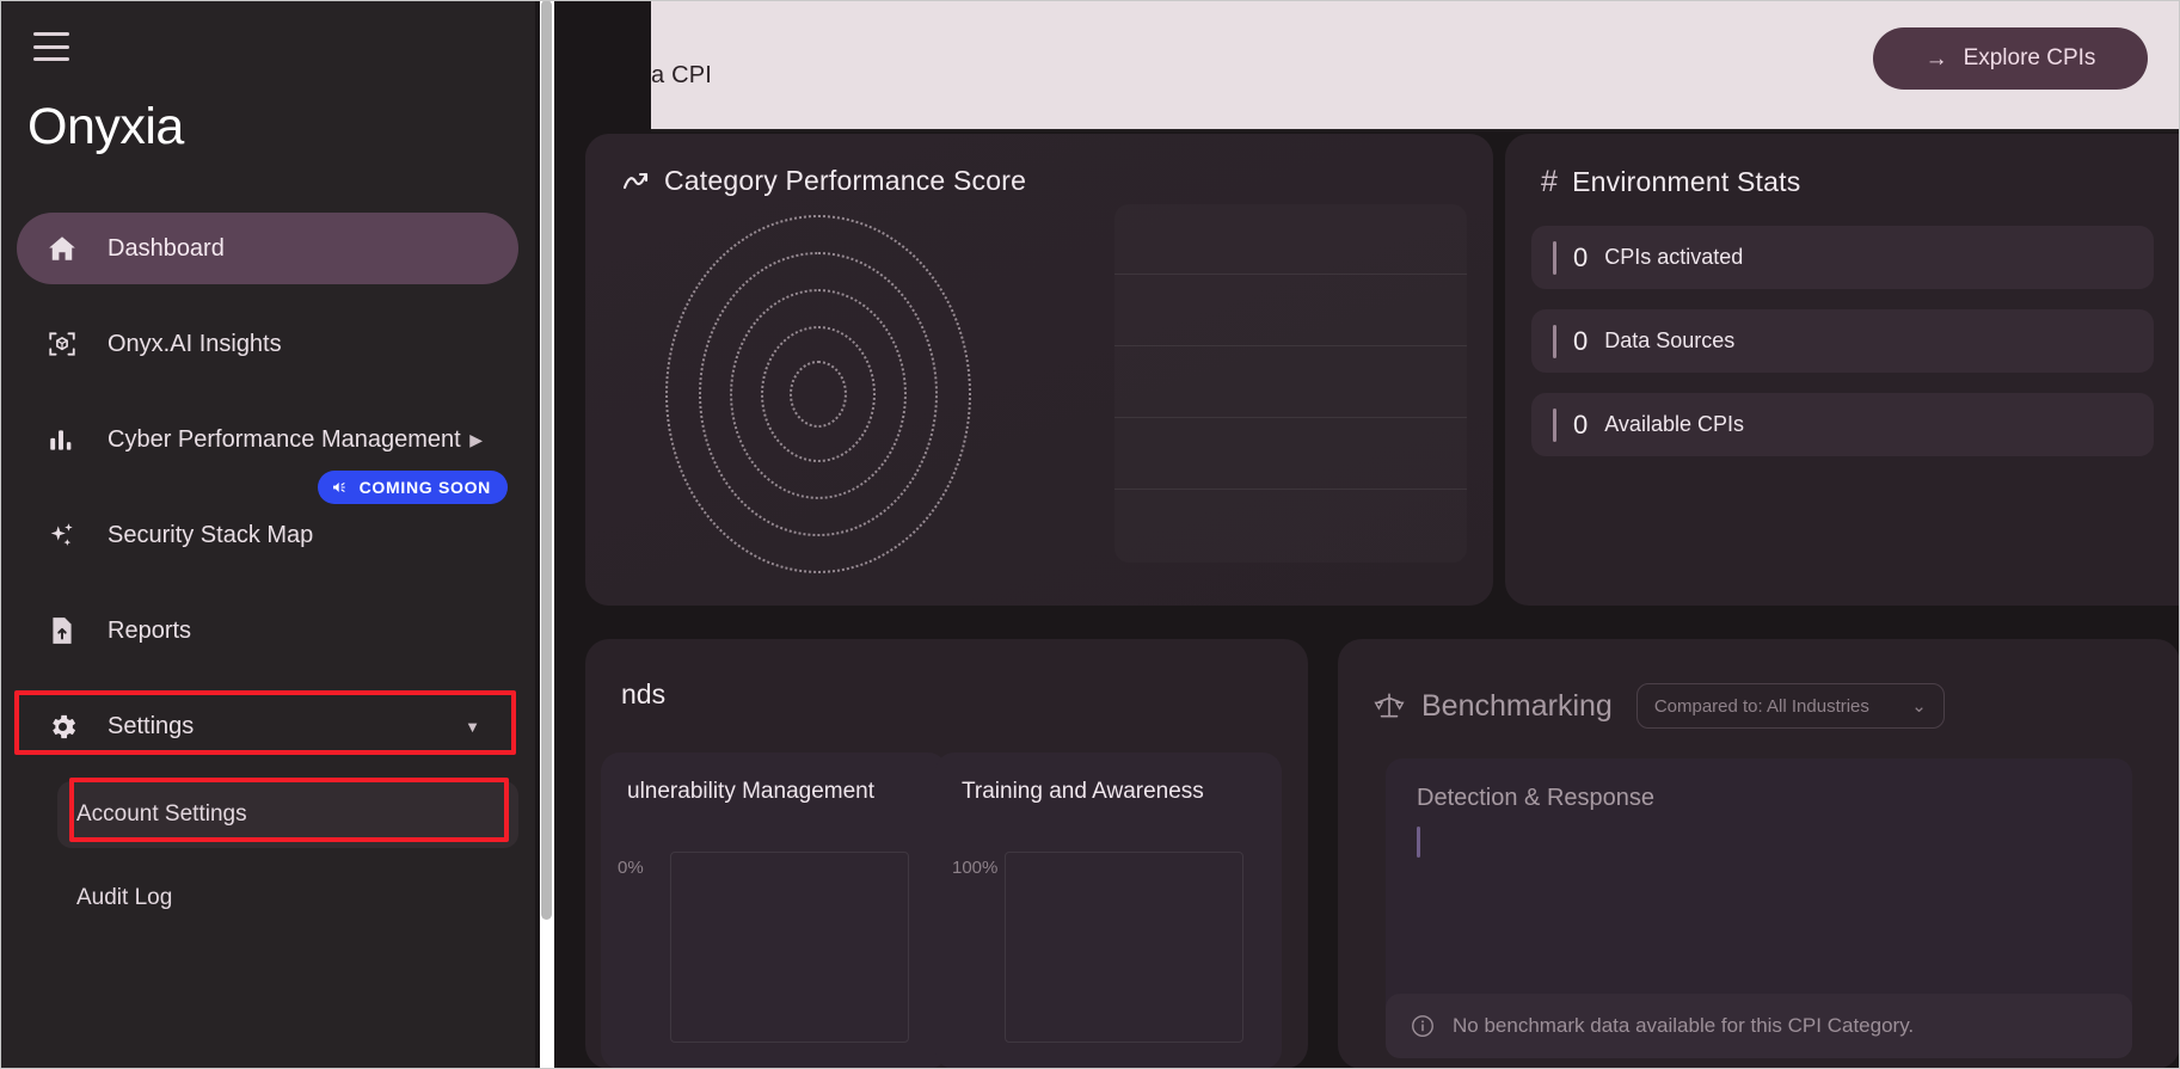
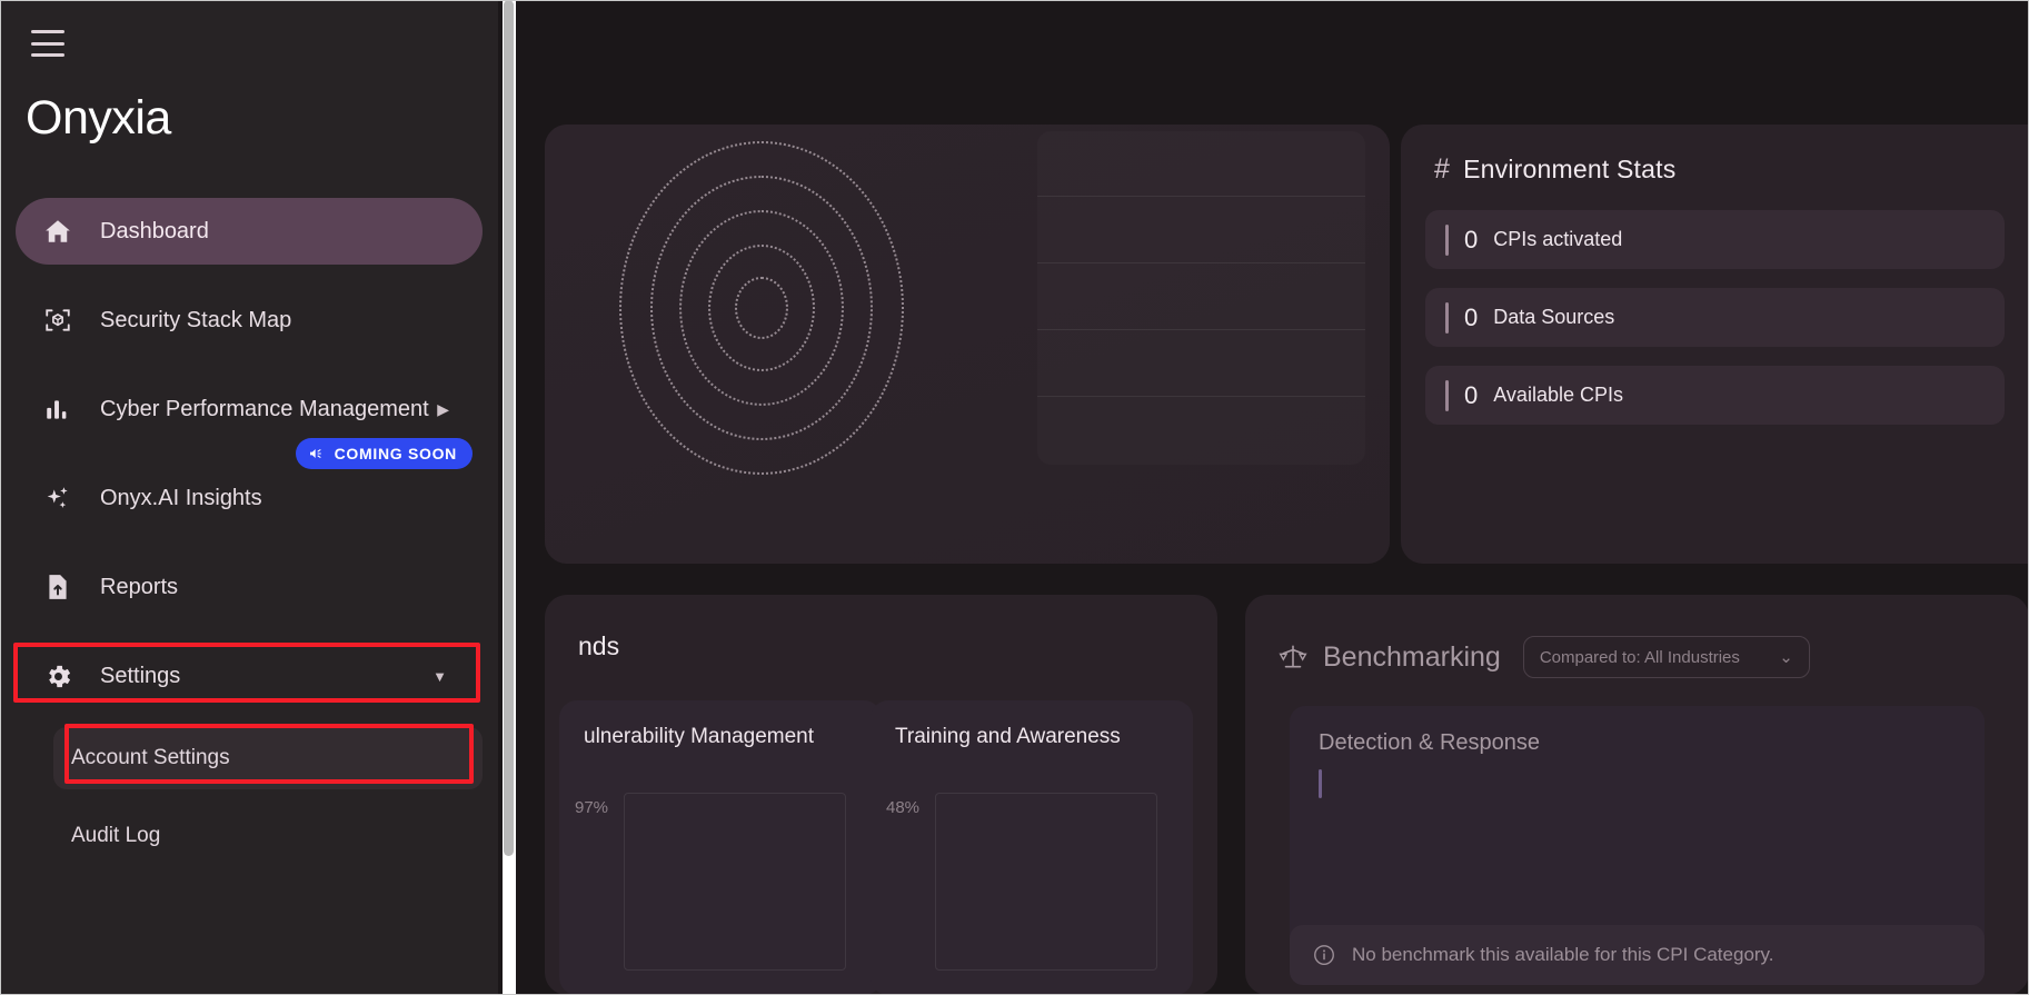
- a CPI
- →
- Explore CPIs
- Category Performance Score
  #
  Environment Stats
  0
  CPIs activated
  0
  Data Sources
  0
  Available CPIs
  nds
  ulnerability Management
- 0%
+ 97%
  Training and Awareness
- 100%
+ 48%
  Benchmarking
  Compared to: All Industries
  ⌄
  Detection & Response
- No benchmark data available for this CPI Category.
+ No benchmark this available for this CPI Category.
  Onyxia
  Dashboard
- Onyx.AI Insights
+ Security Stack Map
  Cyber Performance Management
  ▶
- Security Stack Map
+ Onyx.AI Insights
  COMING SOON
  Reports
  Settings
  ▼
  Account Settings
  Audit Log
